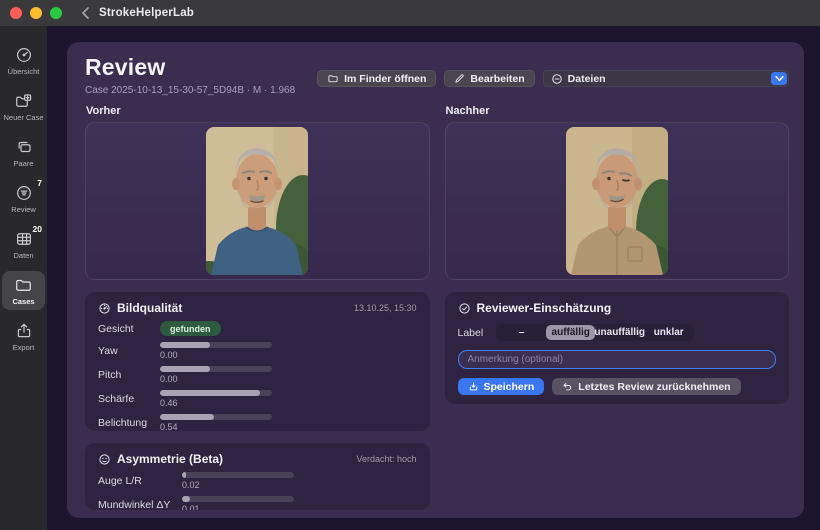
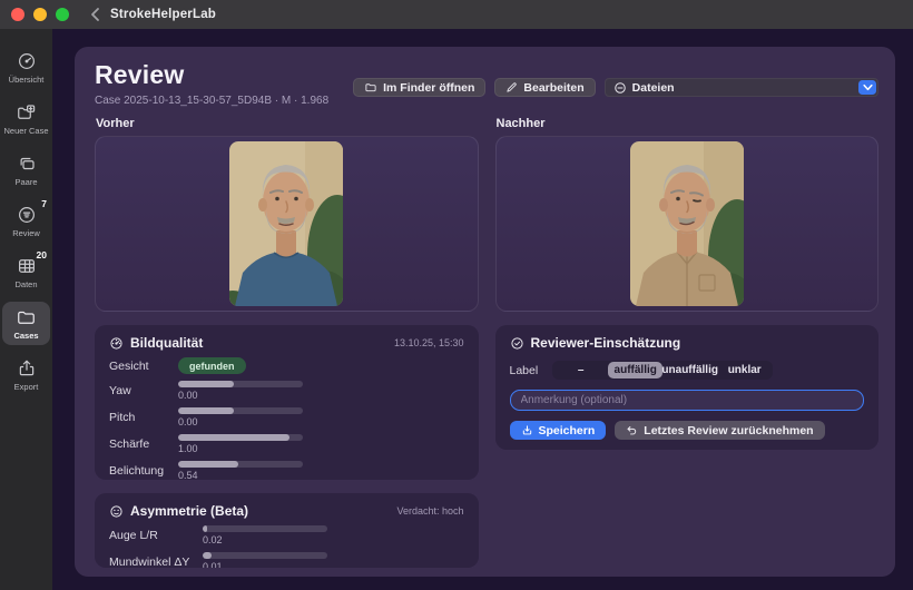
  StrokeHelperLab
  Übersicht
  Neuer Case
  Paare
  7
  Review
  20
  Daten
  Cases
  Export
  Review
  Case 2025-10-13_15-30-57_5D94B · M · 1.968
  Im Finder öffnen
  Bearbeiten
  Dateien
  Vorher
  Bildqualität
  13.10.25, 15:30
  Gesicht
  gefunden
  Yaw
  0.00
  Pitch
  0.00
  Schärfe
- 0.46
+ 1.00
  Belichtung
  0.54
  Asymmetrie (Beta)
  Verdacht: hoch
  Auge L/R
  0.02
  Mundwinkel ΔY
  0.01
  Nachher
  Reviewer-Einschätzung
  Label
  –
  auffällig
  unauffällig
  unklar
  Anmerkung (optional)
  Speichern
  Letztes Review zurücknehmen
